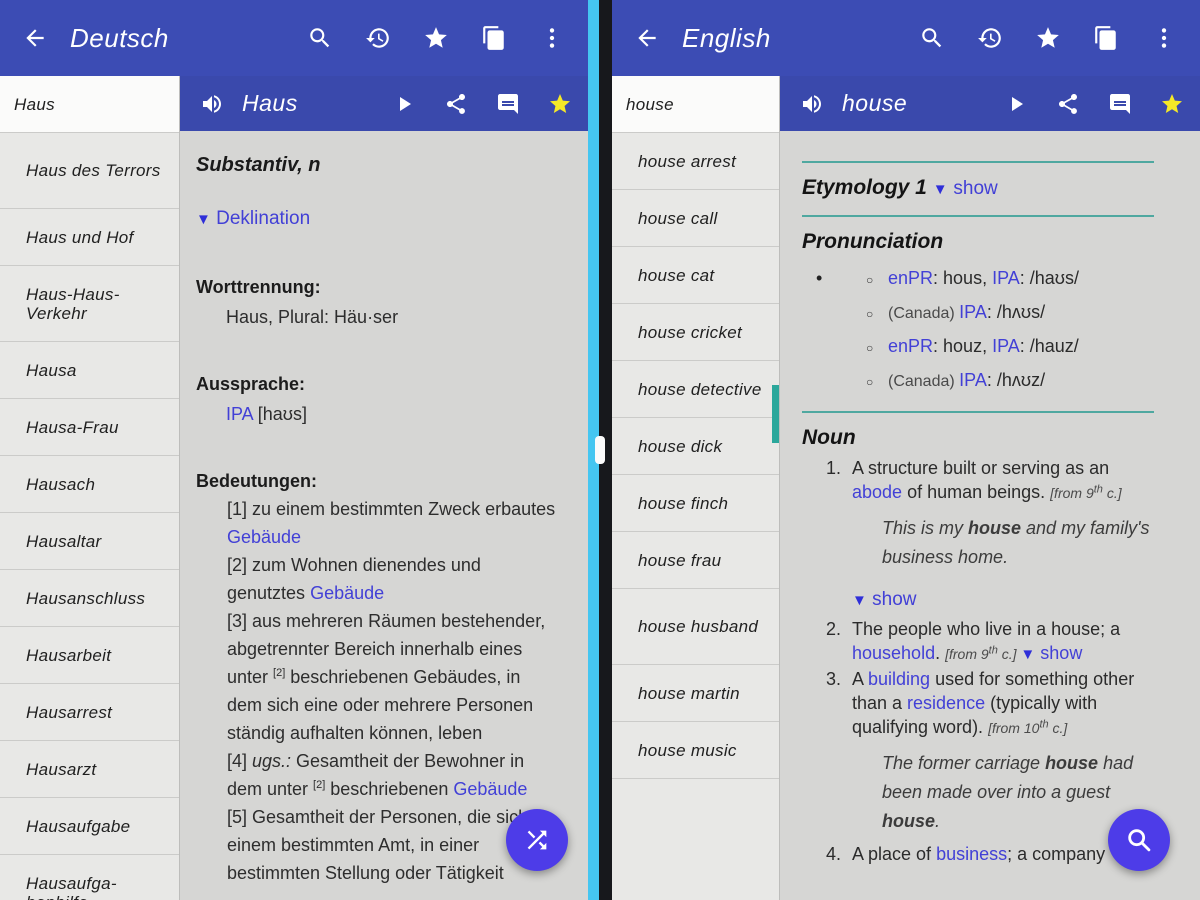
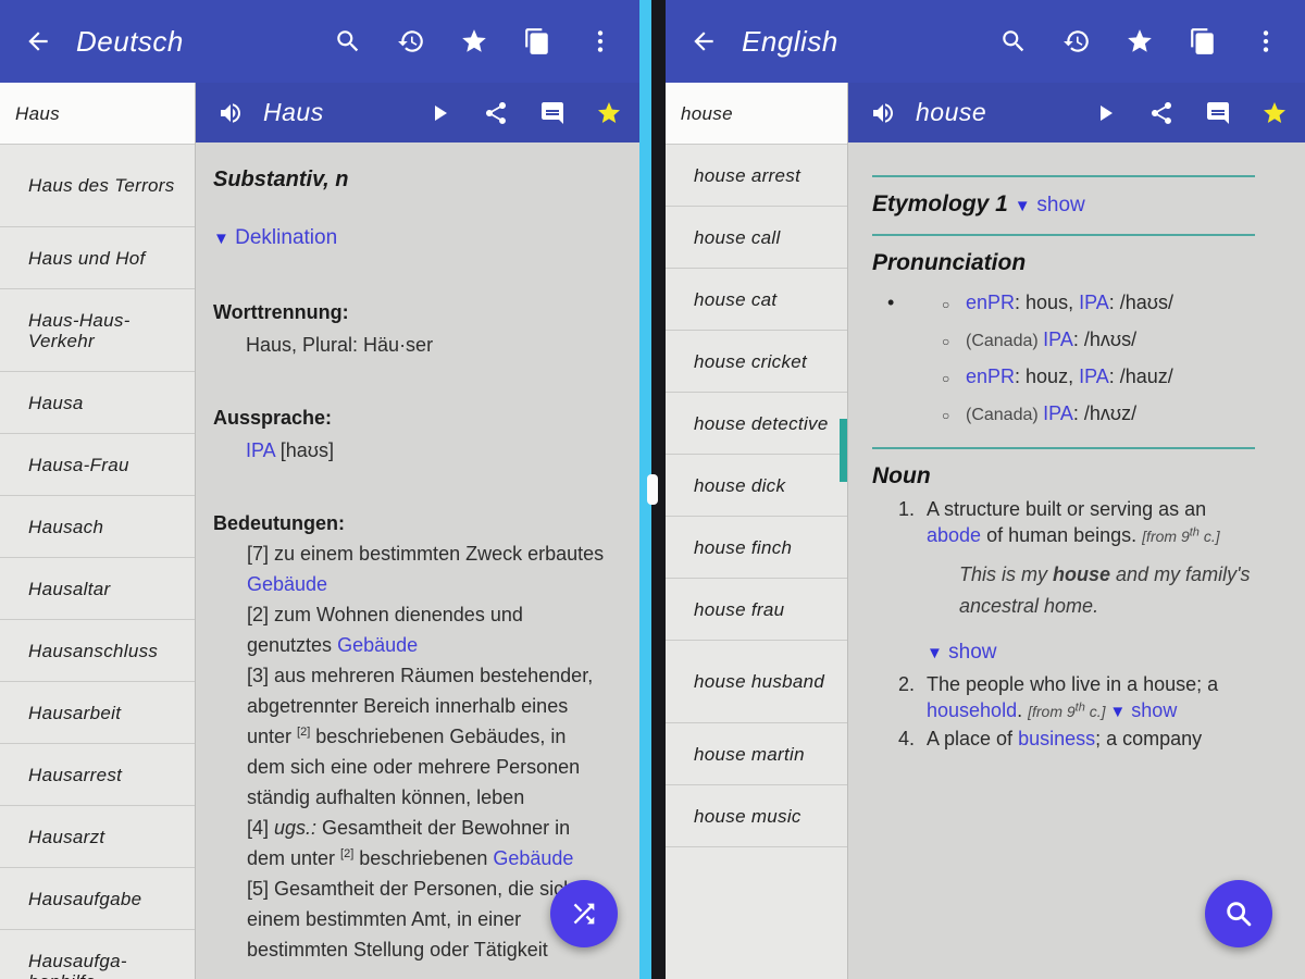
  Deutsch
  Haus
  Haus des Terrors
  Haus und Hof
  Haus-Haus-Verkehr
  Hausa
  Hausa-Frau
  Hausach
  Hausaltar
  Hausanschluss
  Hausarbeit
  Hausarrest
  Hausarzt
  Hausaufgabe
  Haus
  Substantiv, n
  ▼ Deklination
  Worttrennung:
  Haus, Plural: Häu·ser
  Aussprache:
  IPA [haʊs]
  Bedeutungen:
- [1] zu einem bestimmten Zweck erbautes Gebäude
+ [7] zu einem bestimmten Zweck erbautes Gebäude
  [2] zum Wohnen dienendes und genutztes Gebäude
  [3] aus mehreren Räumen bestehender, abgetrennter Bereich innerhalb eines unter [2] beschriebenen Gebäudes, in dem sich eine oder mehrere Personen ständig aufhalten können, leben
  [4] ugs.: Gesamtheit der Bewohner in dem unter [2] beschriebenen Gebäude
  [5] Gesamtheit der Personen, die sic einem bestimmten Amt, in einer bestimmten Stellung oder Tätigkeit
  English
  house
  house arrest
  house call
  house cat
  house cricket
  house detective
  house dick
  house finch
  house frau
  house husband
  house martin
  house music
  house
  Etymology 1 ▼ show
  Pronunciation
  •
  ○
  enPR: hous, IPA: /haʊs/
  ○
  (Canada) IPA: /hʌʊs/
  ○
  enPR: houz, IPA: /hauz/
  ○
  (Canada) IPA: /hʌʊz/
  Noun
  1.
  A structure built or serving as an abode of human beings. [from 9th c.]
- This is my house and my family's business home.
+ This is my house and my family's ancestral home.
  ▼ show
  2.
  The people who live in a house; a household. [from 9th c.] ▼ show
- 3.
- A building used for something other than a residence (typically with qualifying word). [from 10th c.]
- The former carriage house had been made over into a guest house.
  4.
  A place of business; a company
